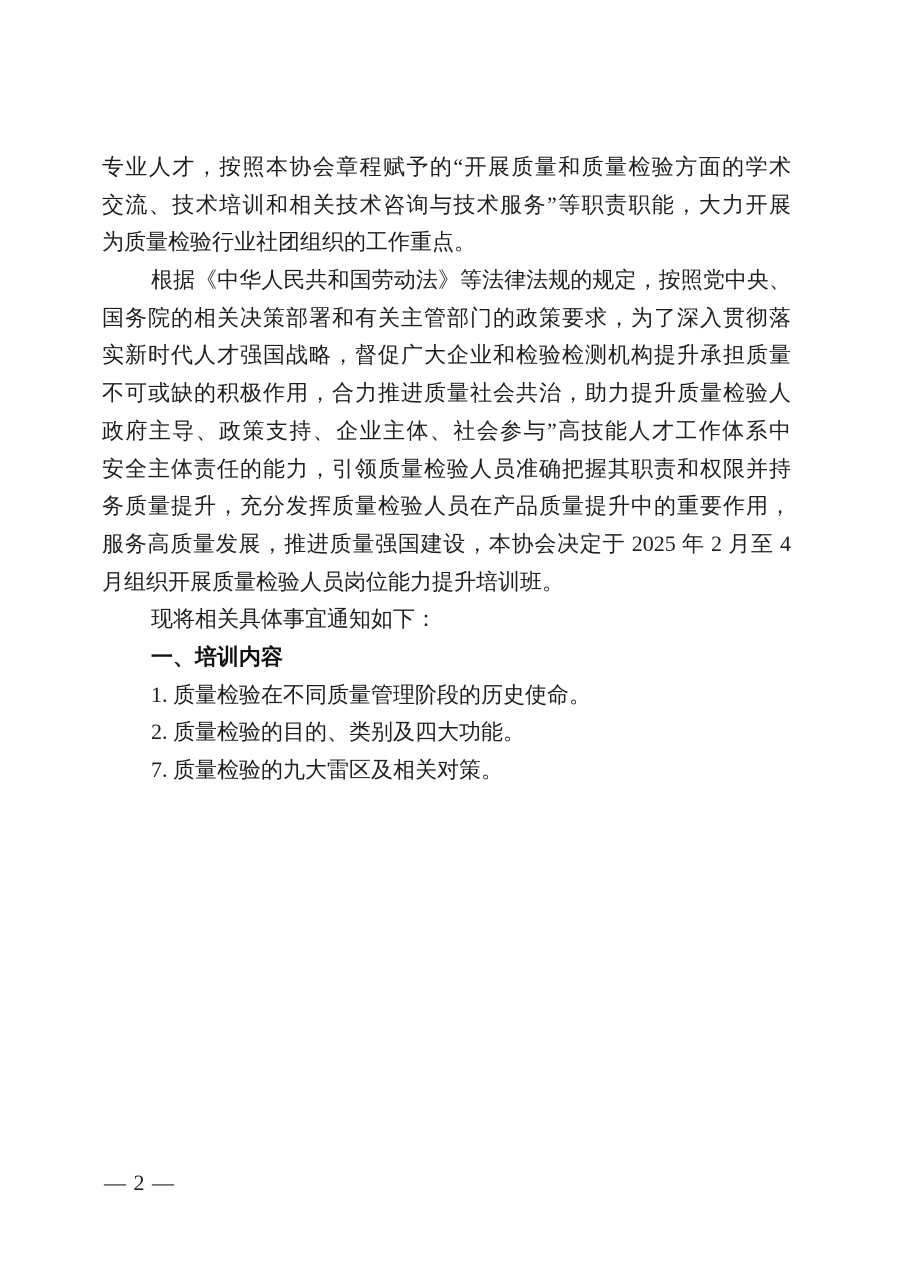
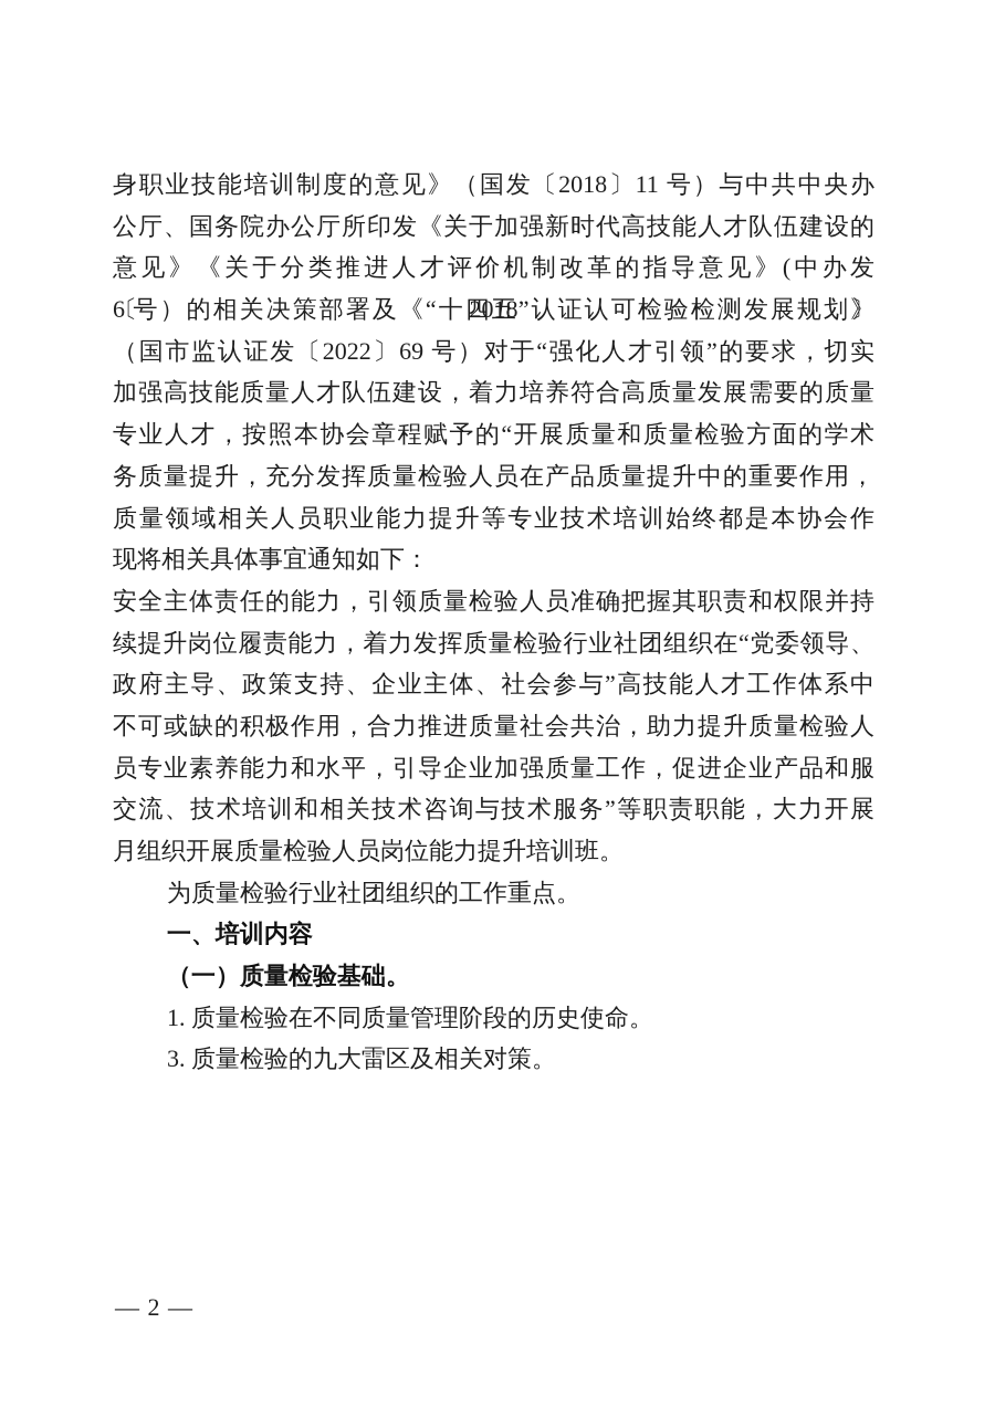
+ 身职业技能培训制度的意见》（国发〔2018〕11 号）与中共中央办
+ 公厅、国务院办公厅所印发《关于加强新时代高技能人才队伍建设的
+ 意见》《关于分类推进人才评价机制改革的指导意见》(中办发〔2018〕
+ 6 号）的相关决策部署及《“十四五”认证认可检验检测发展规划》
+ （国市监认证发〔2022〕69 号）对于“强化人才引领”的要求，切实
+ 加强高技能质量人才队伍建设，着力培养符合高质量发展需要的质量
  专业人才，按照本协会章程赋予的“开展质量和质量检验方面的学术
- 交流、技术培训和相关技术咨询与技术服务”等职责职能，大力开展
+ 务质量提升，充分发挥质量检验人员在产品质量提升中的重要作用，
+ 质量领域相关人员职业能力提升等专业技术培训始终都是本协会作
- 为质量检验行业社团组织的工作重点。
+ 现将相关具体事宜通知如下：
- 根据《中华人民共和国劳动法》等法律法规的规定，按照党中央、
- 国务院的相关决策部署和有关主管部门的政策要求，为了深入贯彻落
- 实新时代人才强国战略，督促广大企业和检验检测机构提升承担质量
- 不可或缺的积极作用，合力推进质量社会共治，助力提升质量检验人
+ 安全主体责任的能力，引领质量检验人员准确把握其职责和权限并持
+ 续提升岗位履责能力，着力发挥质量检验行业社团组织在“党委领导、
  政府主导、政策支持、企业主体、社会参与”高技能人才工作体系中
- 安全主体责任的能力，引领质量检验人员准确把握其职责和权限并持
+ 不可或缺的积极作用，合力推进质量社会共治，助力提升质量检验人
+ 员专业素养能力和水平，引导企业加强质量工作，促进企业产品和服
- 务质量提升，充分发挥质量检验人员在产品质量提升中的重要作用，
+ 交流、技术培训和相关技术咨询与技术服务”等职责职能，大力开展
- 服务高质量发展，推进质量强国建设，本协会决定于 2025 年 2 月至 4
  月组织开展质量检验人员岗位能力提升培训班。
- 现将相关具体事宜通知如下：
+ 为质量检验行业社团组织的工作重点。
  一、培训内容
+ （一）质量检验基础。
  1. 质量检验在不同质量管理阶段的历史使命。
- 2. 质量检验的目的、类别及四大功能。
- 7. 质量检验的九大雷区及相关对策。
+ 3. 质量检验的九大雷区及相关对策。
  — 2 —
